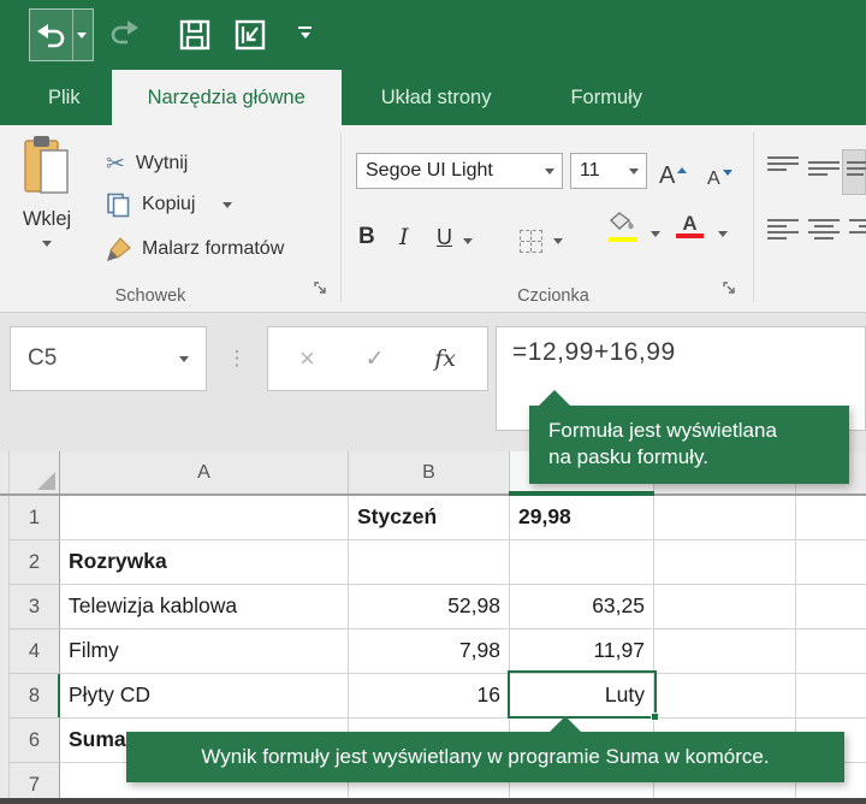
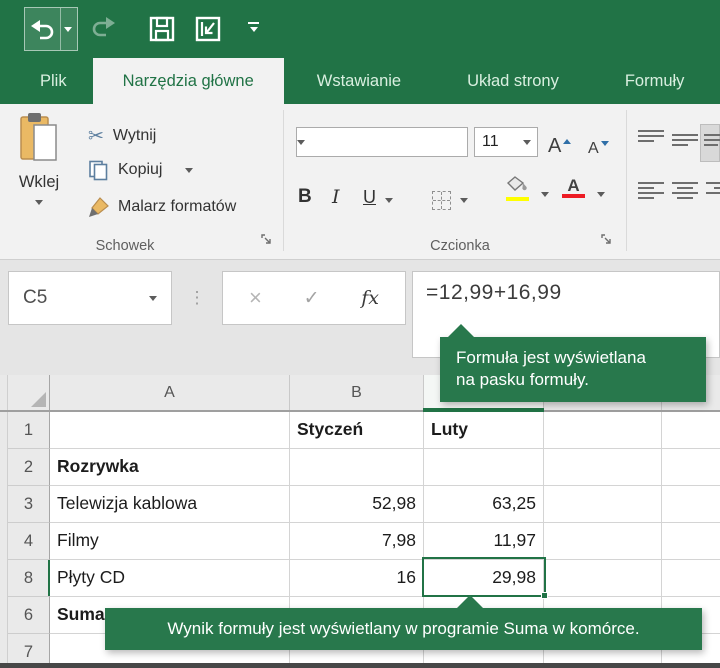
  Plik
  Narzędzia główne
+ Wstawianie
  Układ strony
  Formuły
  Wklej
  Wytnij
  Kopiuj
  Malarz formatów
  Schowek
- Segoe UI Light
  11
  A
  A
  B
  I
  U
  A
  Czcionka
  C5
  ×
  ✓
  fx
  =12,99+16,99
  A
  B
  1
  Styczeń
- 29,98
+ Luty
  2
  Rozrywka
  3
  Telewizja kablowa
  52,98
  63,25
  4
  Filmy
  7,98
  11,97
  8
  Płyty CD
  16
- Luty
+ 29,98
  6
  Suma
  7
  Formuła jest wyświetlana
  na pasku formuły.
  Wynik formuły jest wyświetlany w programie Suma w komórce.
